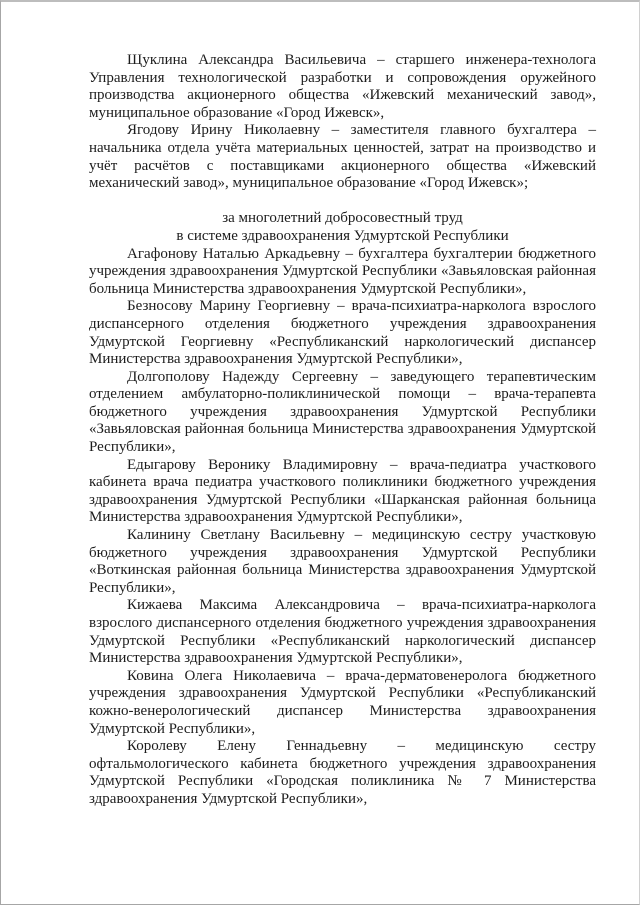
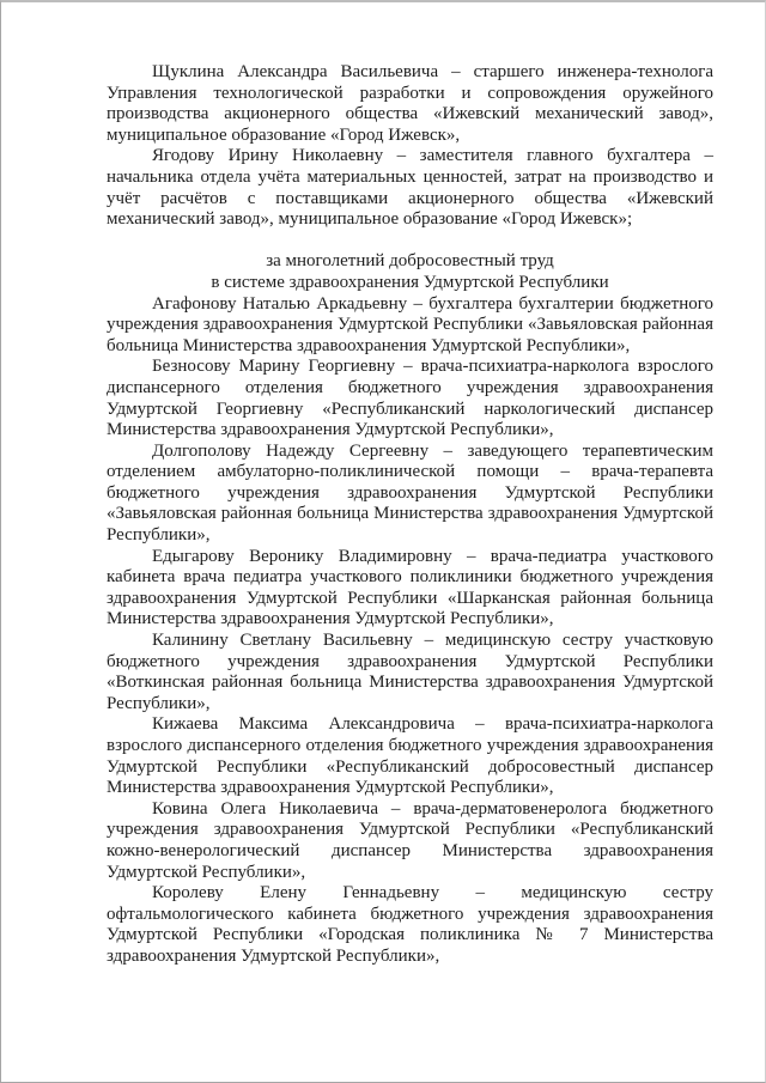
  Щуклина Александра Васильевича – старшего инженера-технолога Управления технологической разработки и сопровождения оружейного производства акционерного общества «Ижевский механический завод», муниципальное образование «Город Ижевск»,
  Ягодову Ирину Николаевну – заместителя главного бухгалтера – начальника отдела учёта материальных ценностей, затрат на производство и учёт расчётов с поставщиками акционерного общества «Ижевский механический завод», муниципальное образование «Город Ижевск»;
  за многолетний добросовестный труд
  в системе здравоохранения Удмуртской Республики
  Агафонову Наталью Аркадьевну – бухгалтера бухгалтерии бюджетного учреждения здравоохранения Удмуртской Республики «Завьяловская районная больница Министерства здравоохранения Удмуртской Республики»,
  Безносову Марину Георгиевну – врача-психиатра-нарколога взрослого диспансерного отделения бюджетного учреждения здравоохранения Удмуртской Георгиевну «Республиканский наркологический диспансер Министерства здравоохранения Удмуртской Республики»,
  Долгополову Надежду Сергеевну – заведующего терапевтическим отделением амбулаторно-поликлинической помощи – врача-терапевта бюджетного учреждения здравоохранения Удмуртской Республики «Завьяловская районная больница Министерства здравоохранения Удмуртской Республики»,
  Едыгарову Веронику Владимировну – врача-педиатра участкового кабинета врача педиатра участкового поликлиники бюджетного учреждения здравоохранения Удмуртской Республики «Шарканская районная больница Министерства здравоохранения Удмуртской Республики»,
  Калинину Светлану Васильевну – медицинскую сестру участковую бюджетного учреждения здравоохранения Удмуртской Республики «Воткинская районная больница Министерства здравоохранения Удмуртской Республики»,
- Кижаева Максима Александровича – врача-психиатра-нарколога взрослого диспансерного отделения бюджетного учреждения здравоохранения Удмуртской Республики «Республиканский наркологический диспансер Министерства здравоохранения Удмуртской Республики»,
+ Кижаева Максима Александровича – врача-психиатра-нарколога взрослого диспансерного отделения бюджетного учреждения здравоохранения Удмуртской Республики «Республиканский добросовестный диспансер Министерства здравоохранения Удмуртской Республики»,
  Ковина Олега Николаевича – врача-дерматовенеролога бюджетного учреждения здравоохранения Удмуртской Республики «Республиканский кожно-венерологический диспансер Министерства здравоохранения Удмуртской Республики»,
  Королеву Елену Геннадьевну – медицинскую сестру офтальмологического кабинета бюджетного учреждения здравоохранения Удмуртской Республики «Городская поликлиника № 7 Министерства здравоохранения Удмуртской Республики»,
